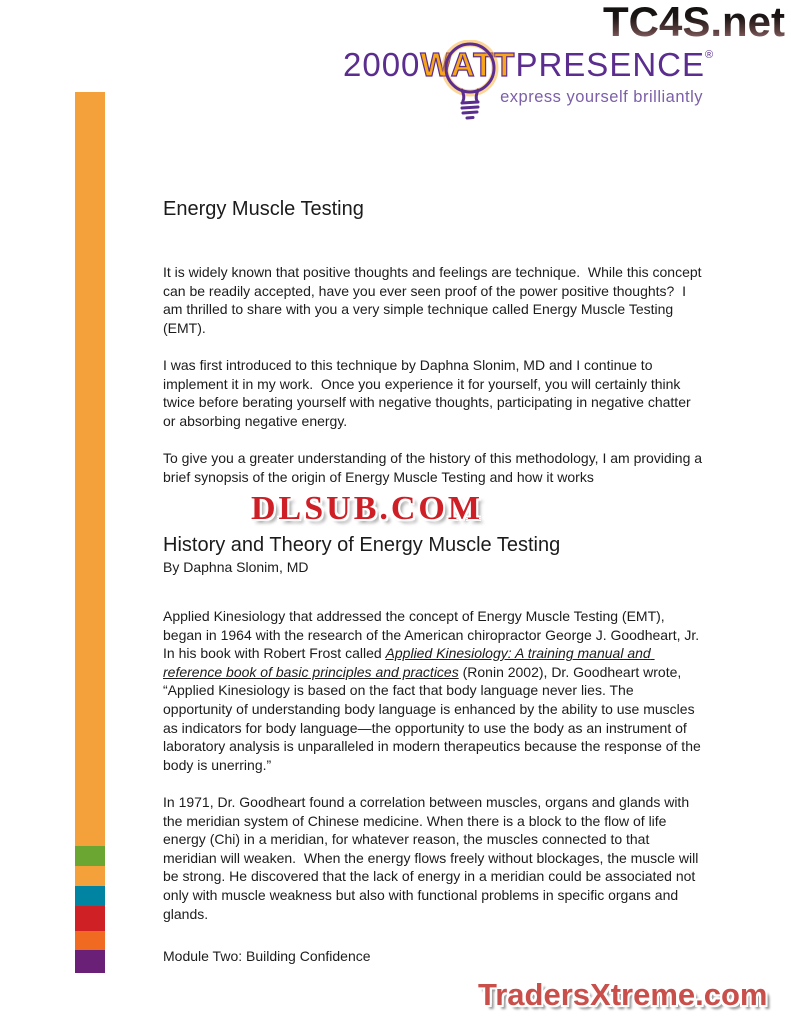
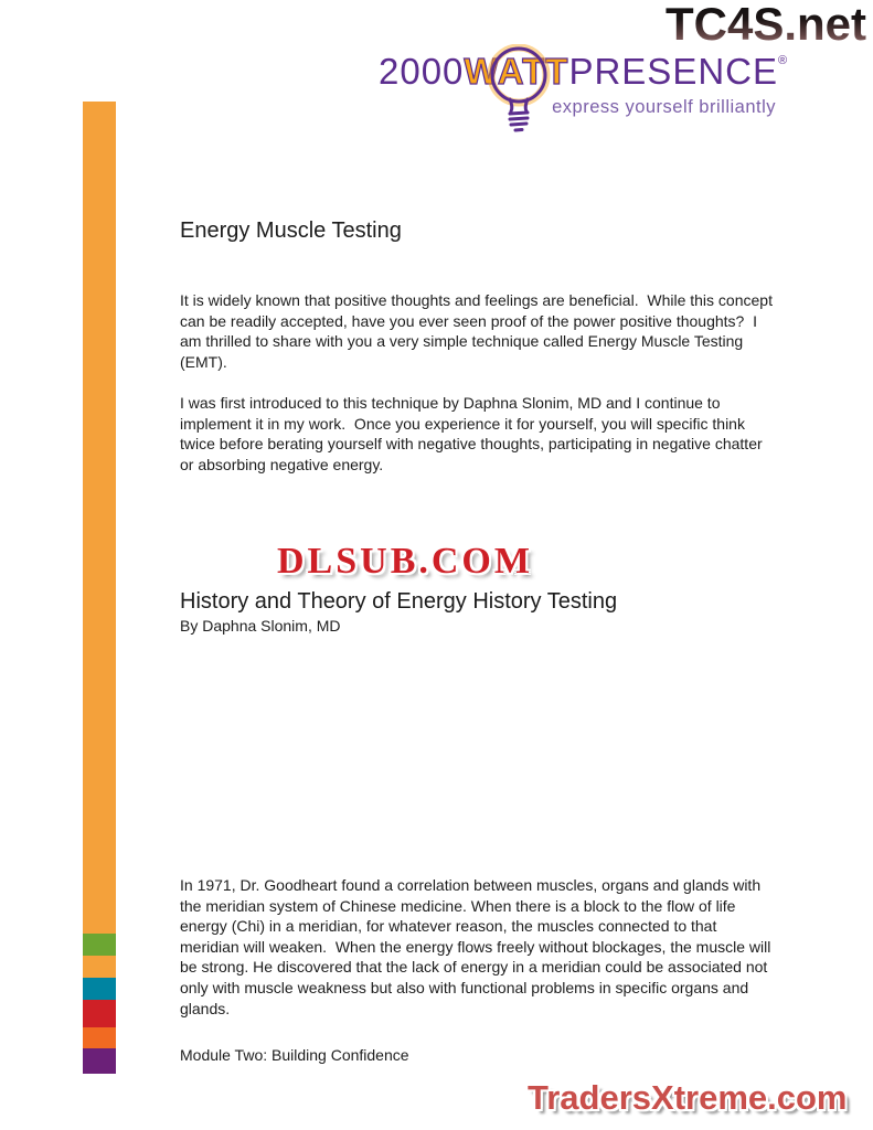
  TC4S.net
  2000WATTPRESENCE®
  express yourself brilliantly
  Energy Muscle Testing
- It is widely known that positive thoughts and feelings are technique. While this concept can be readily accepted, have you ever seen proof of the power positive thoughts? I am thrilled to share with you a very simple technique called Energy Muscle Testing (EMT).
+ It is widely known that positive thoughts and feelings are beneficial. While this concept can be readily accepted, have you ever seen proof of the power positive thoughts? I am thrilled to share with you a very simple technique called Energy Muscle Testing (EMT).
- I was first introduced to this technique by Daphna Slonim, MD and I continue to implement it in my work. Once you experience it for yourself, you will certainly think twice before berating yourself with negative thoughts, participating in negative chatter or absorbing negative energy.
+ I was first introduced to this technique by Daphna Slonim, MD and I continue to implement it in my work. Once you experience it for yourself, you will specific think twice before berating yourself with negative thoughts, participating in negative chatter or absorbing negative energy.
- To give you a greater understanding of the history of this methodology, I am providing a brief synopsis of the origin of Energy Muscle Testing and how it works
  DLSUB.COM
- History and Theory of Energy Muscle Testing
+ History and Theory of Energy History Testing
  By Daphna Slonim, MD
- Applied Kinesiology that addressed the concept of Energy Muscle Testing (EMT), began in 1964 with the research of the American chiropractor George J. Goodheart, Jr. In his book with Robert Frost called Applied Kinesiology: A training manual and reference book of basic principles and practices (Ronin 2002), Dr. Goodheart wrote, “Applied Kinesiology is based on the fact that body language never lies. The opportunity of understanding body language is enhanced by the ability to use muscles as indicators for body language—the opportunity to use the body as an instrument of laboratory analysis is unparalleled in modern therapeutics because the response of the body is unerring.”
  In 1971, Dr. Goodheart found a correlation between muscles, organs and glands with the meridian system of Chinese medicine. When there is a block to the flow of life energy (Chi) in a meridian, for whatever reason, the muscles connected to that meridian will weaken. When the energy flows freely without blockages, the muscle will be strong. He discovered that the lack of energy in a meridian could be associated not only with muscle weakness but also with functional problems in specific organs and glands.
  Module Two: Building Confidence
  TradersXtreme.com
